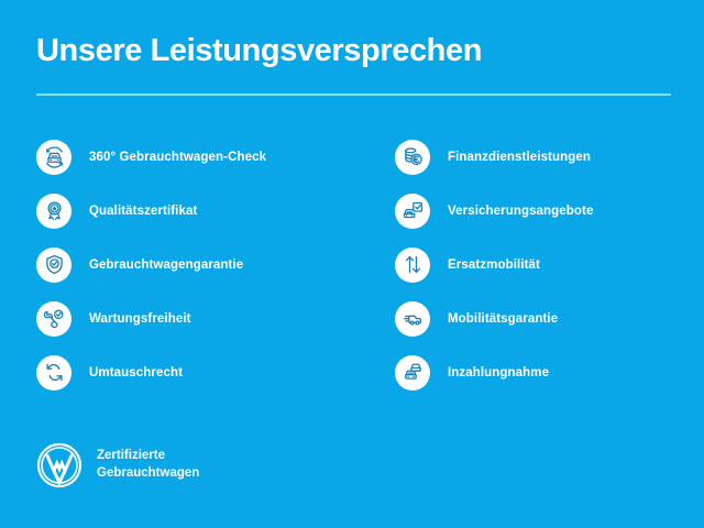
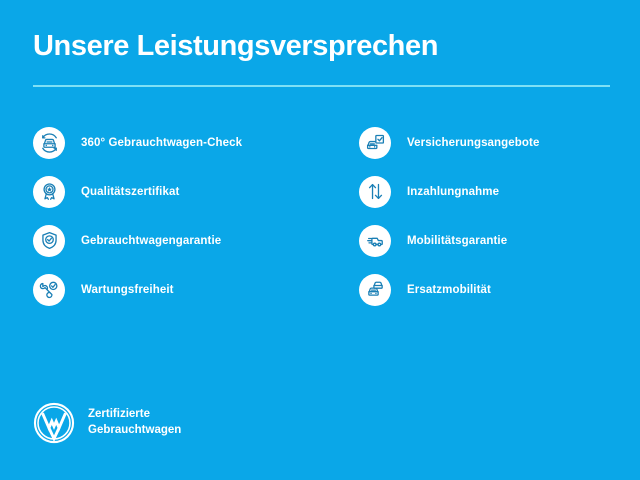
  Unsere Leistungsversprechen
  360° Gebrauchtwagen-Check
  Qualitätszertifikat
  Gebrauchtwagengarantie
  Wartungsfreiheit
- Umtauschrecht
- Finanzdienstleistungen
  Versicherungsangebote
- Ersatzmobilität
+ Inzahlungnahme
  Mobilitätsgarantie
- Inzahlungnahme
+ Ersatzmobilität
  Zertifizierte
  Gebrauchtwagen
